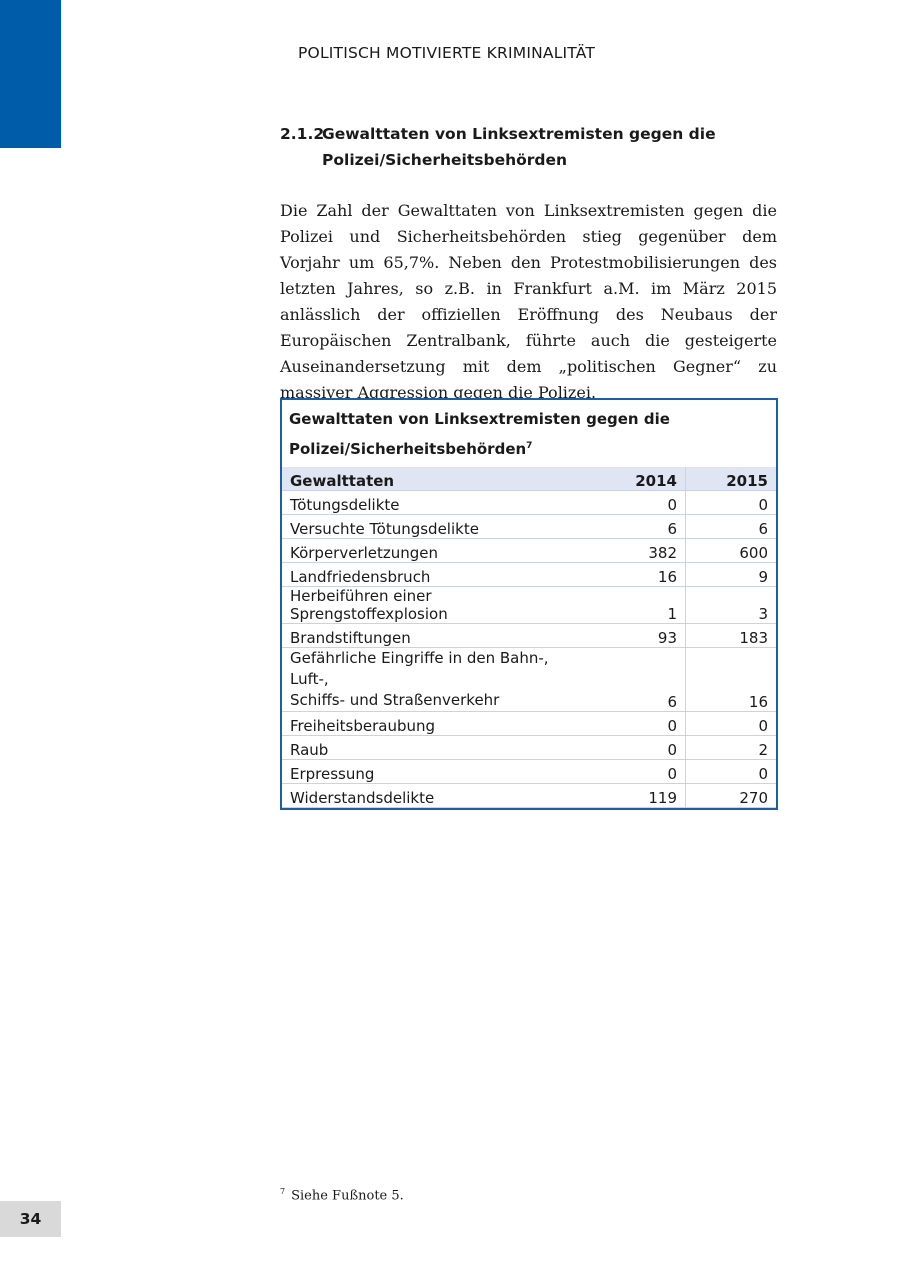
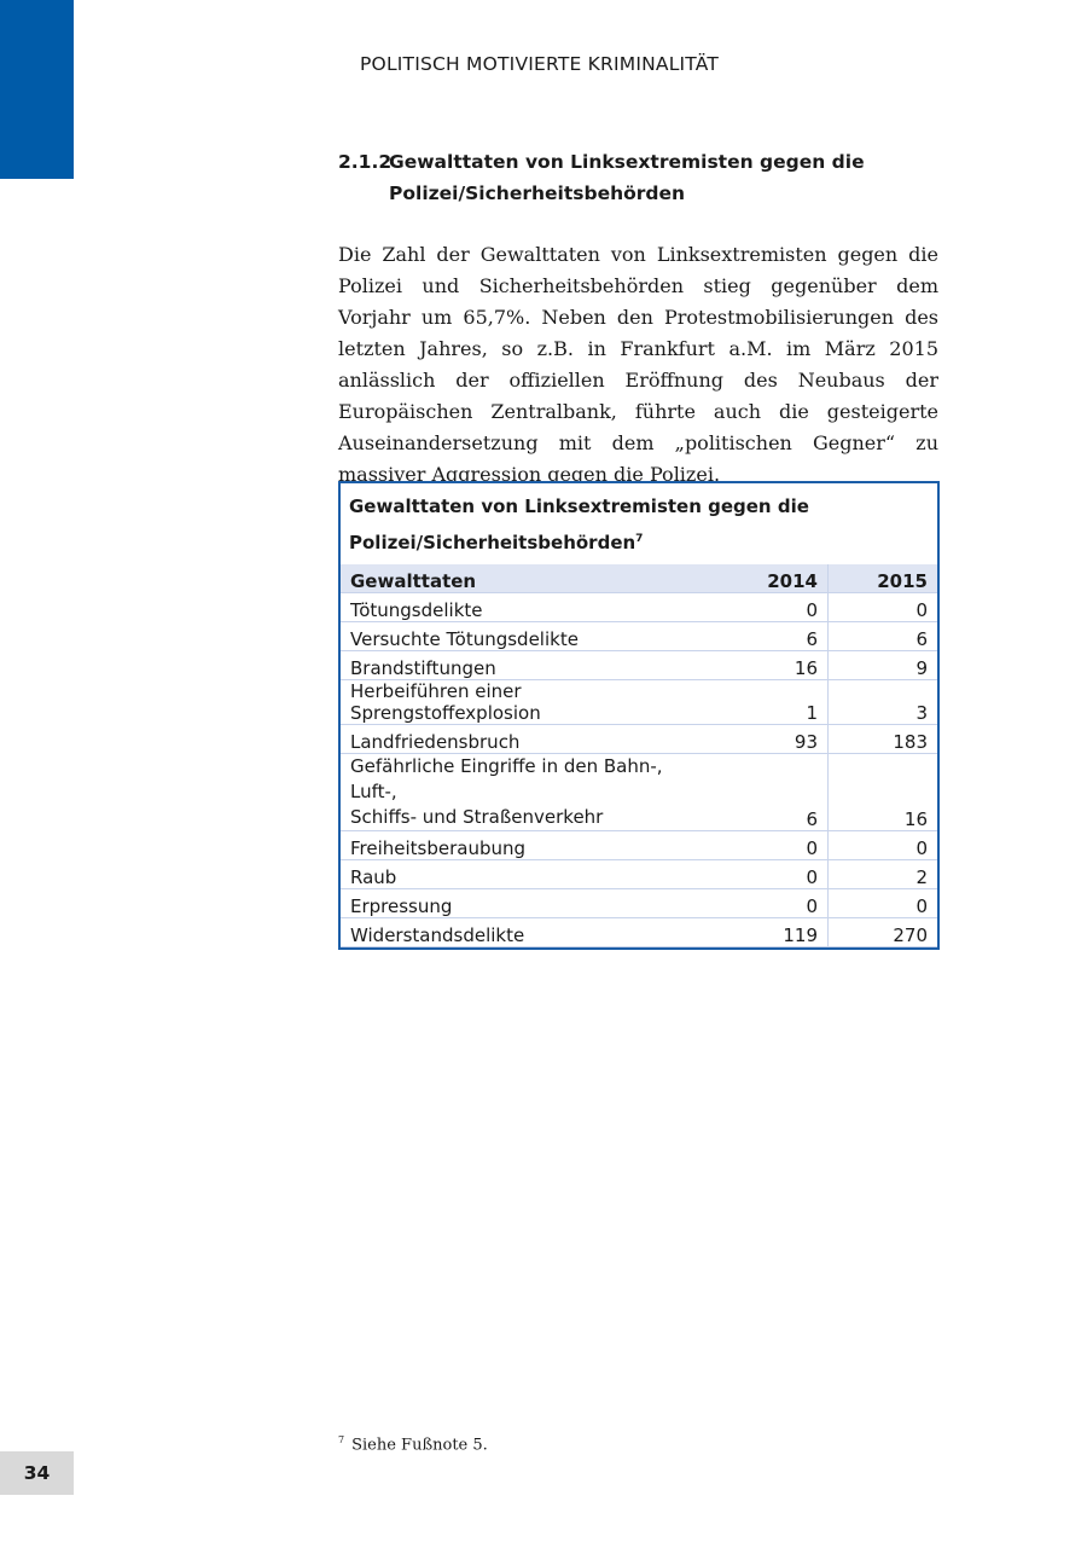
  POLITISCH MOTIVIERTE KRIMINALITÄT
  2.1.2Gewalttaten von Linksextremisten gegen die
  Polizei/Sicherheitsbehörden
  Die Zahl der Gewalttaten von Linksextremisten gegen die Polizei und Sicherheitsbehörden stieg gegenüber dem Vorjahr um 65,7%. Neben den Protestmobilisierungen des letzten Jahres, so z.B. in Frankfurt a.M. im März 2015 anlässlich der offiziellen Eröffnung des Neubaus der Europäischen Zentralbank, führte auch die gesteigerte Auseinandersetzung mit dem „politischen Gegner“ zu massiver Aggression gegen die Polizei.
  Gewalttaten von Linksextremisten gegen die
  Polizei/Sicherheitsbehörden7
  Gewalttaten	2014	2015
  Tötungsdelikte	0	0
  Versuchte Tötungsdelikte	6	6
- Körperverletzungen	382	600
- Landfriedensbruch	16	9
+ Brandstiftungen	16	9
  Herbeiführen einer Sprengstoffexplosion	1	3
- Brandstiftungen	93	183
+ Landfriedensbruch	93	183
  Gefährliche Eingriffe in den Bahn-, Luft-, Schiffs- und Straßenverkehr	6	16
  Freiheitsberaubung	0	0
  Raub	0	2
  Erpressung	0	0
  Widerstandsdelikte	119	270
  7 Siehe Fußnote 5.
  34
